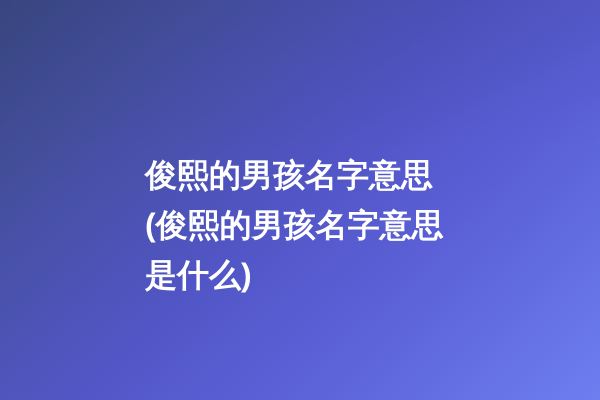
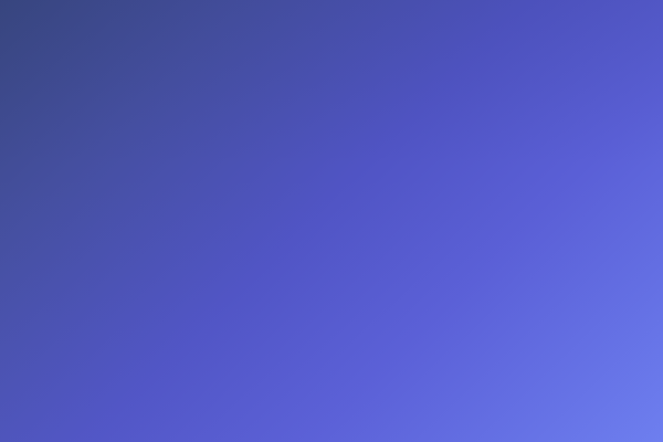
- 俊熙的男孩名字意思(俊熙的男孩名字意思是什么)
